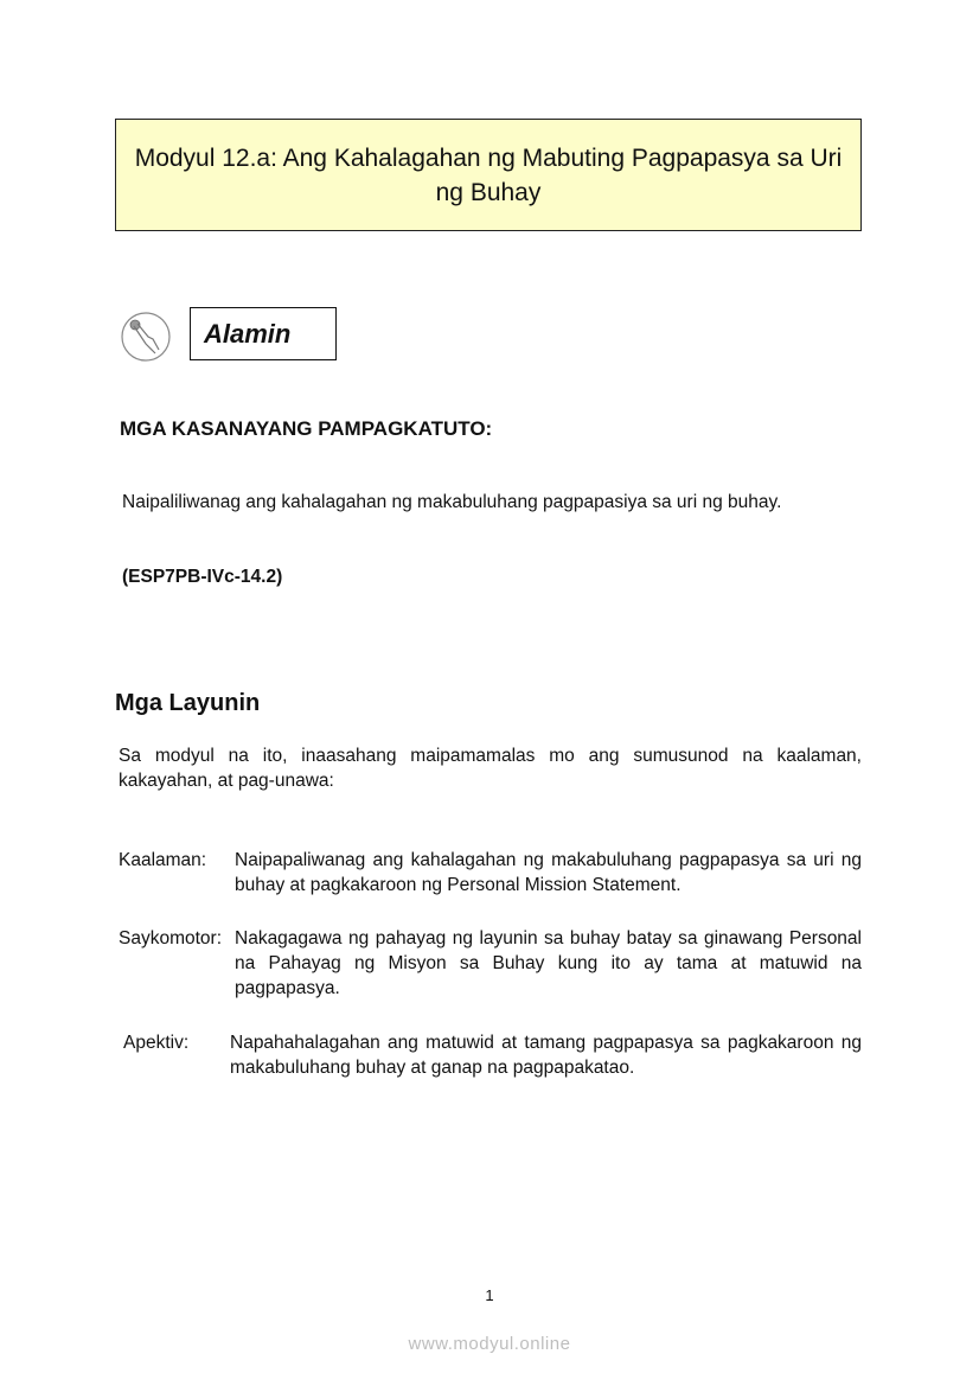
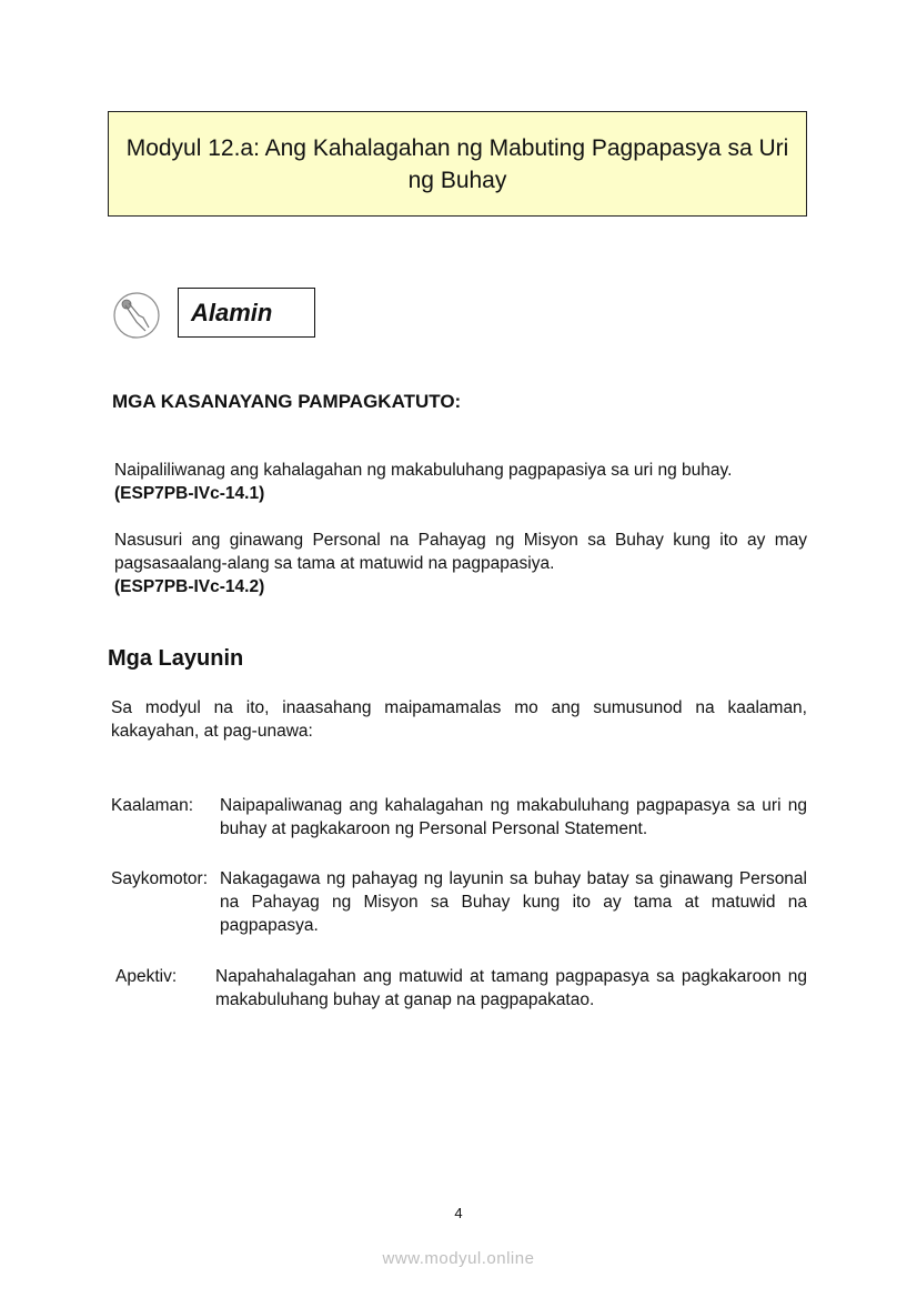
  Modyul 12.a: Ang Kahalagahan ng Mabuting Pagpapasya sa Uri ng Buhay
  Alamin
  MGA KASANAYANG PAMPAGKATUTO:
  Naipaliliwanag ang kahalagahan ng makabuluhang pagpapasiya sa uri ng buhay.
+ (ESP7PB-IVc-14.1)
+ Nasusuri ang ginawang Personal na Pahayag ng Misyon sa Buhay kung ito ay may pagsasaalang-alang sa tama at matuwid na pagpapasiya.
  (ESP7PB-IVc-14.2)
  Mga Layunin
  Sa modyul na ito, inaasahang maipamamalas mo ang sumusunod na kaalaman, kakayahan, at pag-unawa:
  Kaalaman:
- Naipapaliwanag ang kahalagahan ng makabuluhang pagpapasya sa uri ng buhay at pagkakaroon ng Personal Mission Statement.
+ Naipapaliwanag ang kahalagahan ng makabuluhang pagpapasya sa uri ng buhay at pagkakaroon ng Personal Personal Statement.
  Saykomotor:
  Nakagagawa ng pahayag ng layunin sa buhay batay sa ginawang Personal na Pahayag ng Misyon sa Buhay kung ito ay tama at matuwid na pagpapasya.
  Apektiv:
  Napahahalagahan ang matuwid at tamang pagpapasya sa pagkakaroon ng makabuluhang buhay at ganap na pagpapakatao.
- 1
+ 4
  www.modyul.online
